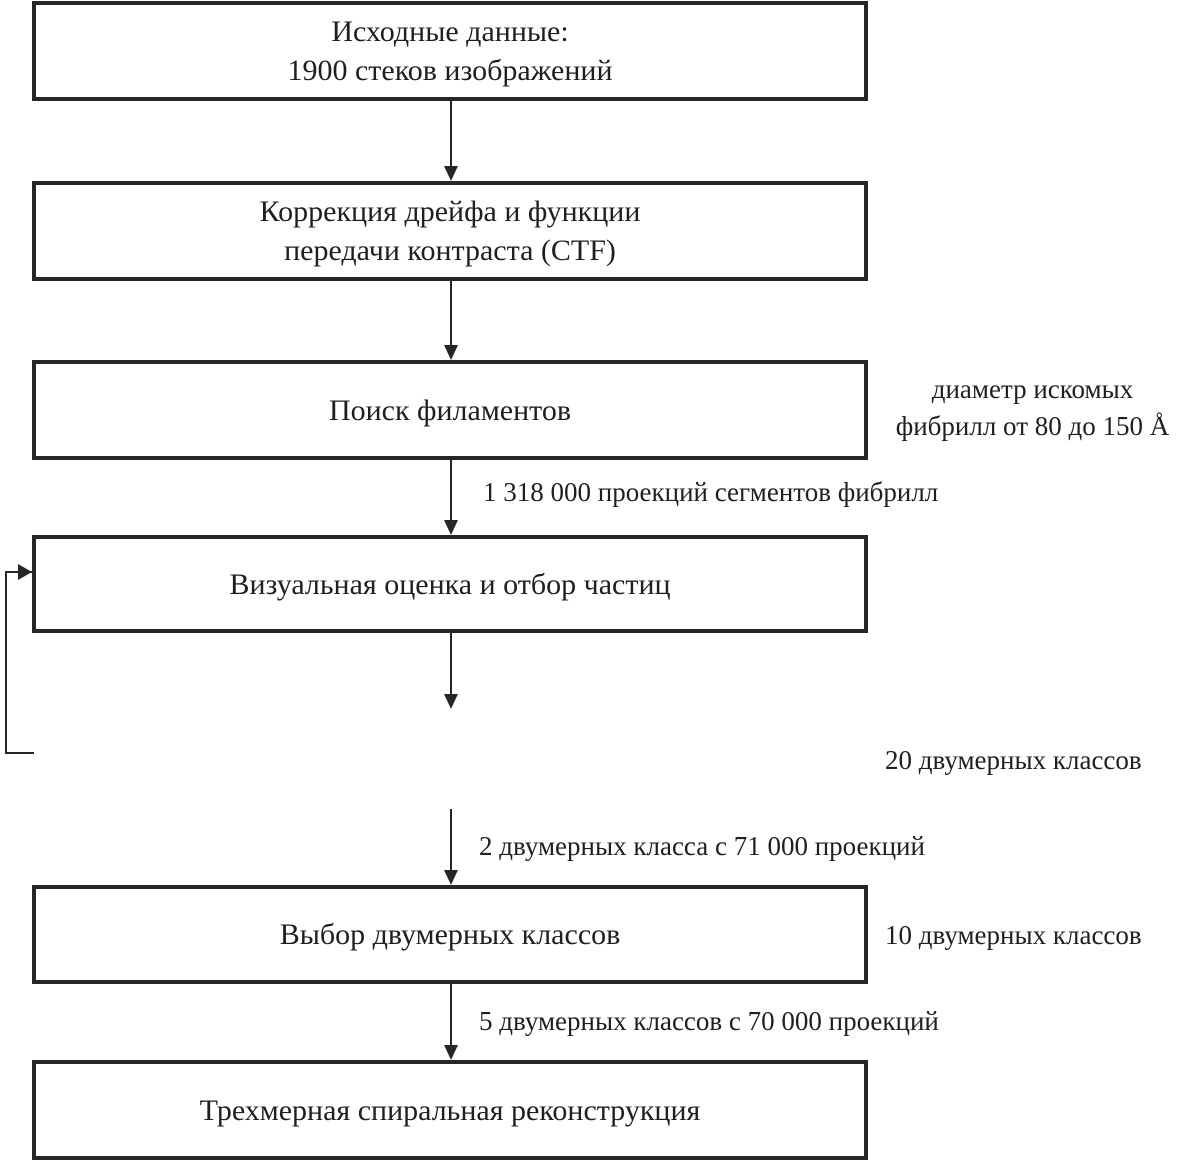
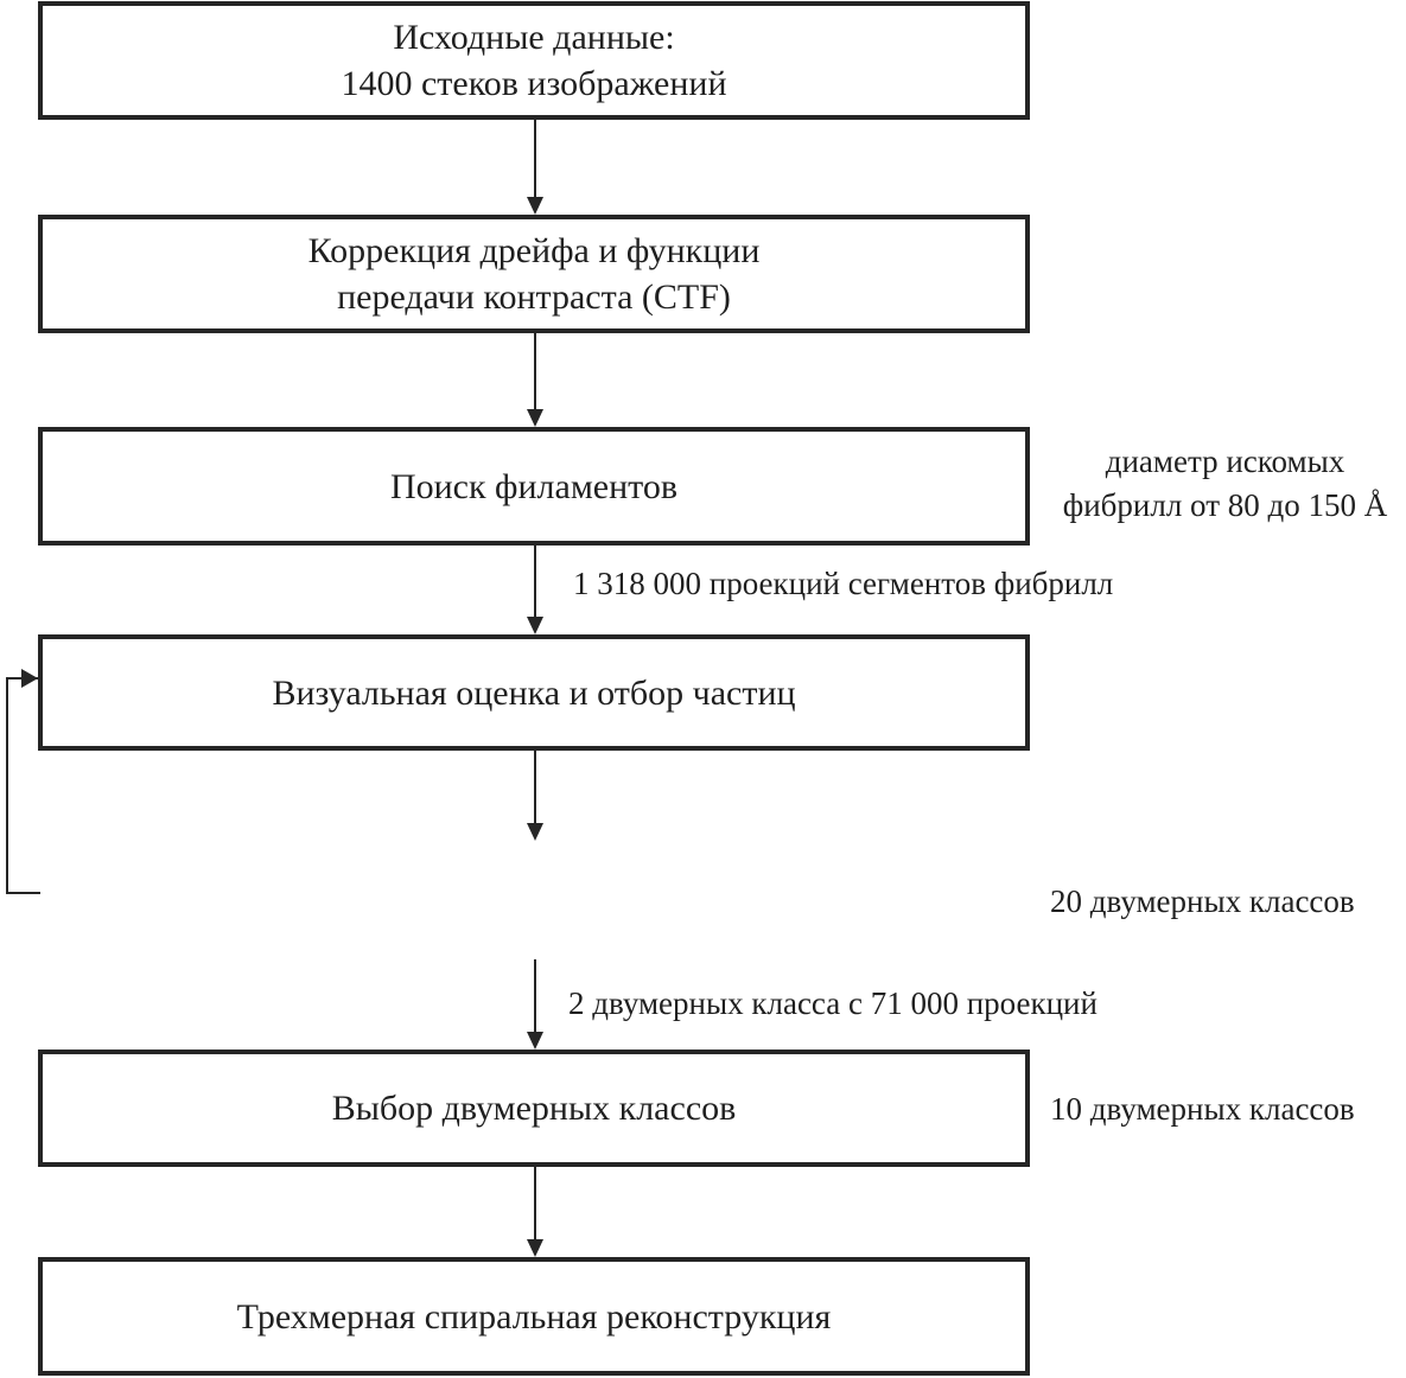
  Исходные данные:
- 1900 стеков изображений
+ 1400 стеков изображений
  Коррекция дрейфа и функции
  передачи контраста (CTF)
  Поиск филаментов
  Визуальная оценка и отбор частиц
  Выбор двумерных классов
  Трехмерная спиральная реконструкция
  1 318 000 проекций сегментов фибрилл
  2 двумерных класса с 71 000 проекций
- 5 двумерных классов с 70 000 проекций
  диаметр искомых
  фибрилл от 80 до 150 Å
  20 двумерных классов
  10 двумерных классов
